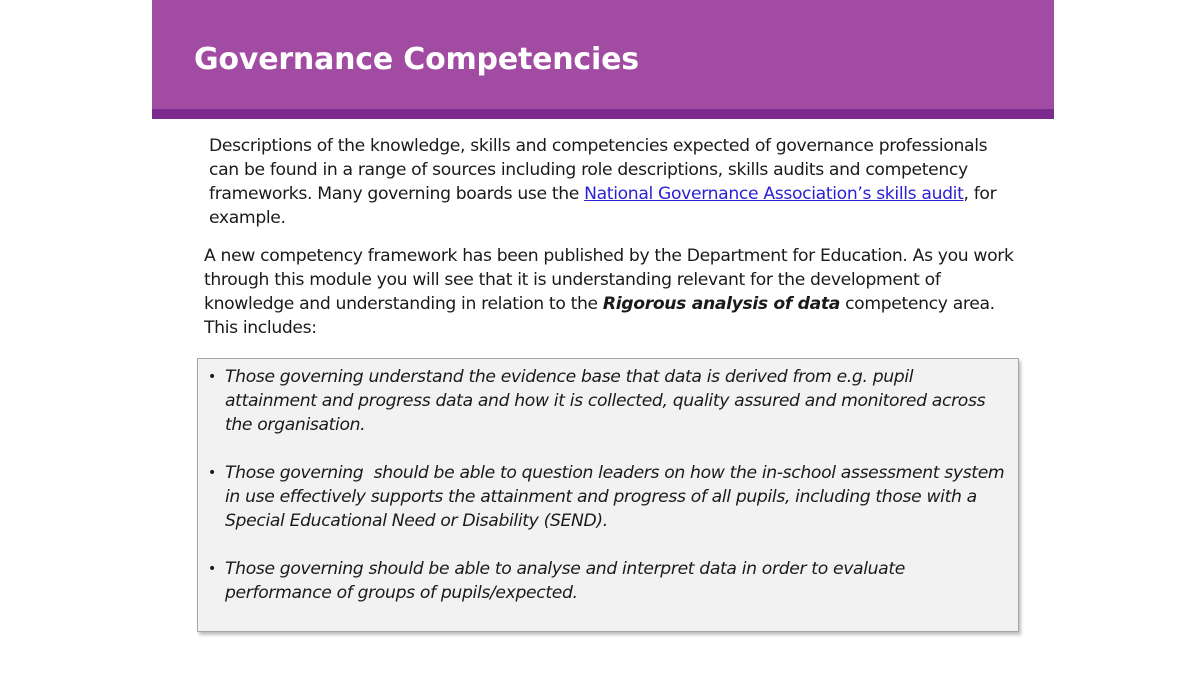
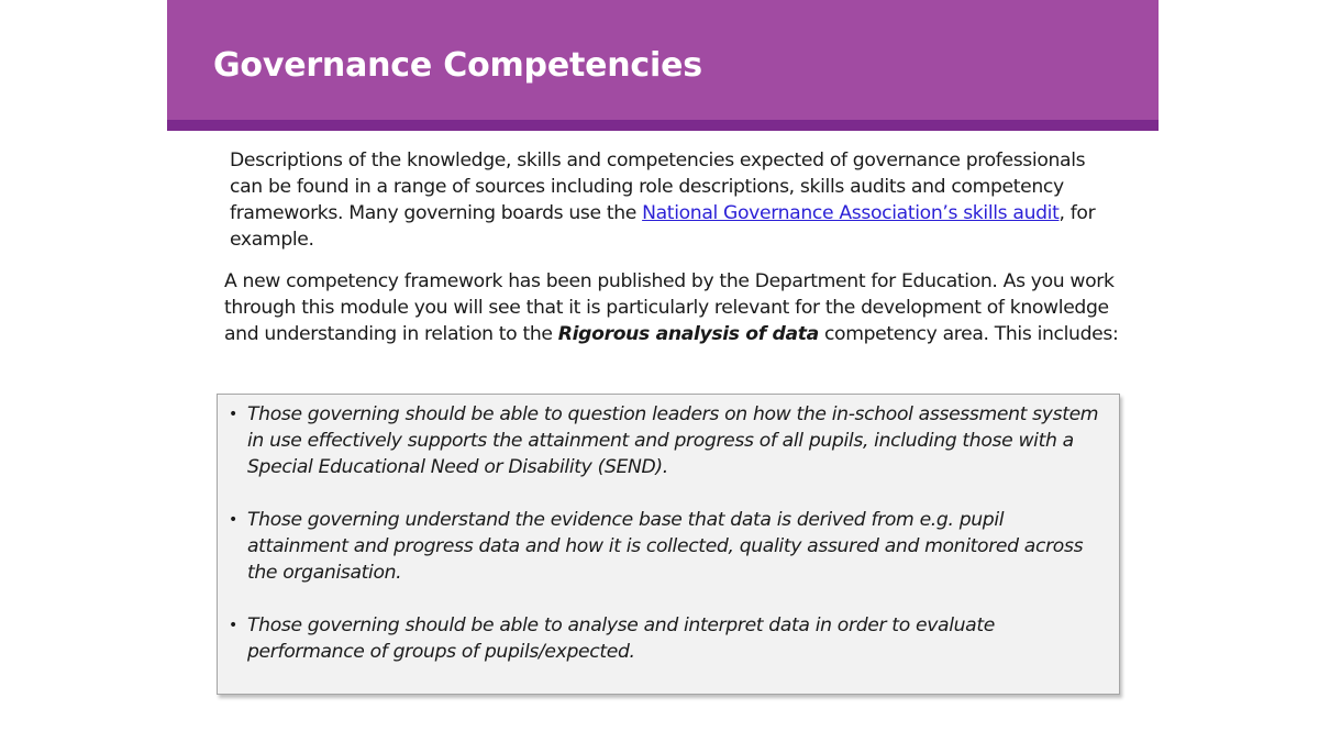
  Governance Competencies
  Descriptions of the knowledge, skills and competencies expected of governance professionals can be found in a range of sources including role descriptions, skills audits and competency frameworks. Many governing boards use the National Governance Association’s skills audit, for example.
- A new competency framework has been published by the Department for Education. As you work through this module you will see that it is understanding relevant for the development of knowledge and understanding in relation to the Rigorous analysis of data competency area. This includes:
+ A new competency framework has been published by the Department for Education. As you work through this module you will see that it is particularly relevant for the development of knowledge and understanding in relation to the Rigorous analysis of data competency area. This includes:
  •
- Those governing understand the evidence base that data is derived from e.g. pupil attainment and progress data and how it is collected, quality assured and monitored across the organisation.
+ Those governing should be able to question leaders on how the in-school assessment system in use effectively supports the attainment and progress of all pupils, including those with a Special Educational Need or Disability (SEND).
  •
- Those governing should be able to question leaders on how the in-school assessment system in use effectively supports the attainment and progress of all pupils, including those with a Special Educational Need or Disability (SEND).
+ Those governing understand the evidence base that data is derived from e.g. pupil attainment and progress data and how it is collected, quality assured and monitored across the organisation.
  •
  Those governing should be able to analyse and interpret data in order to evaluate performance of groups of pupils/expected.
